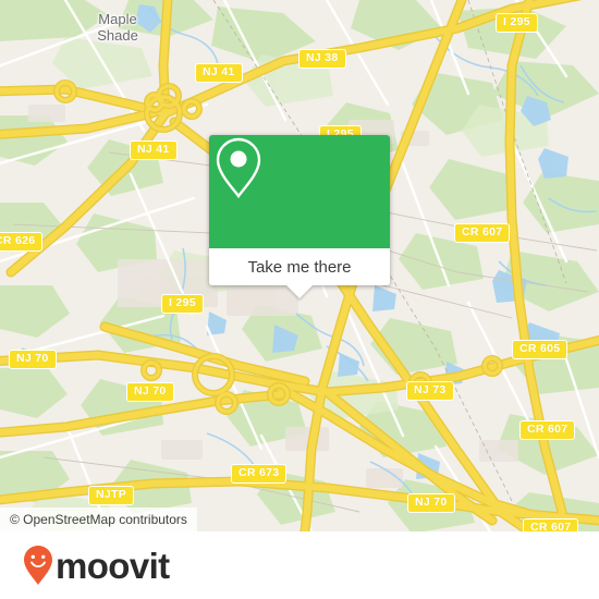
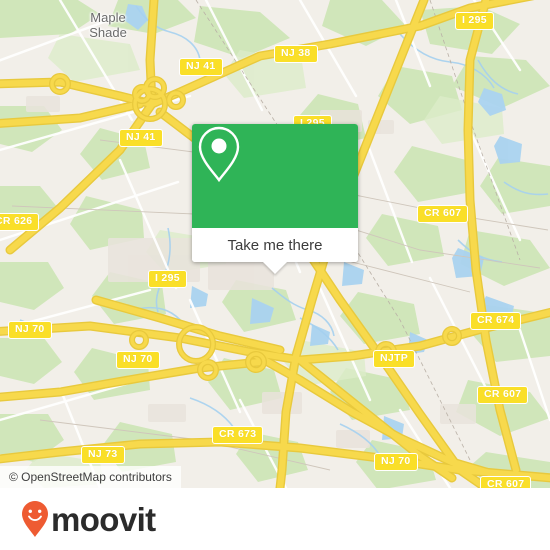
  Maple
  Shade
  I 295
  NJ 38
  NJ 41
  I 295
  NJ 41
  CR 607
  R 626
  I 295
- CR 605
+ CR 674
  NJ 70
  NJ 70
- NJ 73
+ NJTP
  CR 607
  CR 673
- NJTP
+ NJ 73
  NJ 70
  CR 607
  © OpenStreetMap contributors
  Take me there
  moovit
